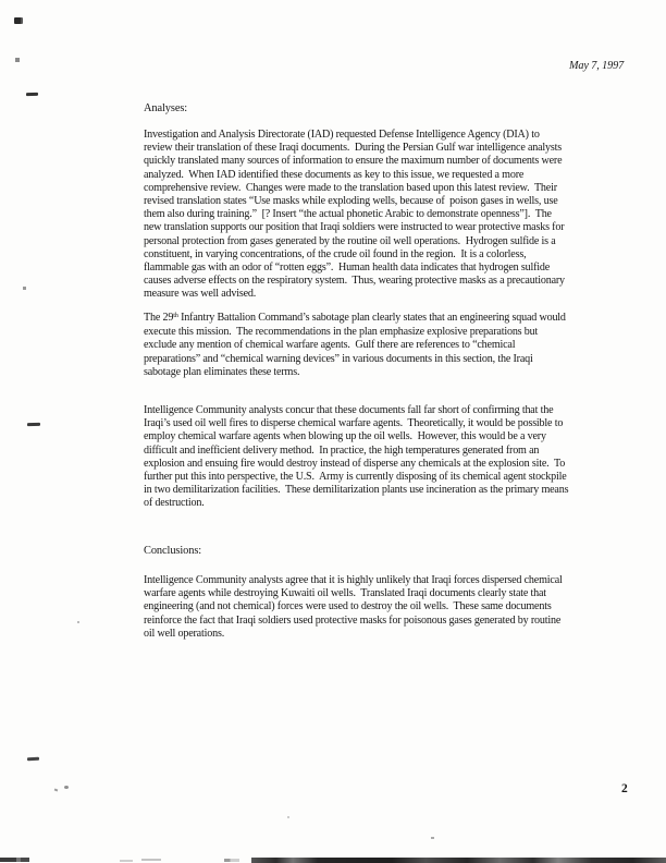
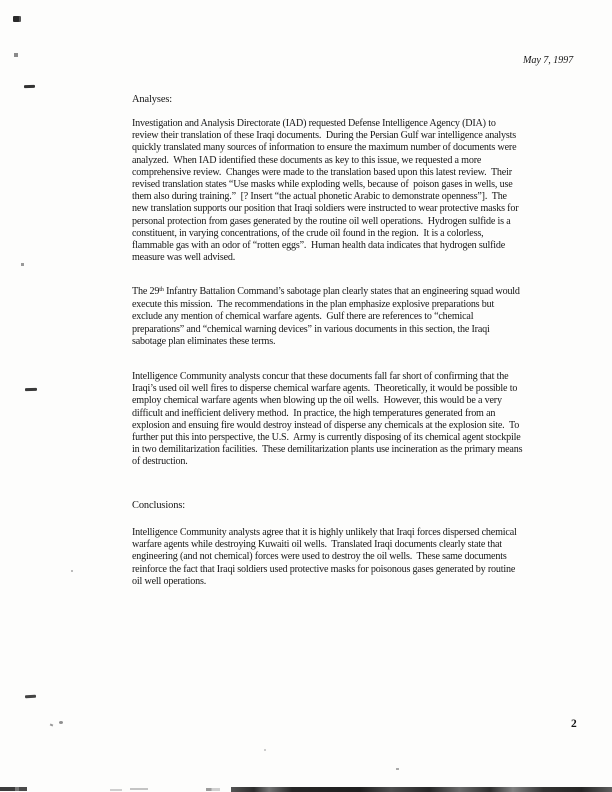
  May 7, 1997
  Analyses:
  Investigation and Analysis Directorate (IAD) requested Defense Intelligence Agency (DIA) to
  review their translation of these Iraqi documents. During the Persian Gulf war intelligence analysts
  quickly translated many sources of information to ensure the maximum number of documents were
  analyzed. When IAD identified these documents as key to this issue, we requested a more
  comprehensive review. Changes were made to the translation based upon this latest review. Their
  revised translation states “Use masks while exploding wells, because of poison gases in wells, use
  them also during training.” [? Insert “the actual phonetic Arabic to demonstrate openness”]. The
  new translation supports our position that Iraqi soldiers were instructed to wear protective masks for
  personal protection from gases generated by the routine oil well operations. Hydrogen sulfide is a
  constituent, in varying concentrations, of the crude oil found in the region. It is a colorless,
  flammable gas with an odor of “rotten eggs”. Human health data indicates that hydrogen sulfide
- causes adverse effects on the respiratory system. Thus, wearing protective masks as a precautionary
  measure was well advised.
  The 29 Infantry Battalion Command’s sabotage plan clearly states that an engineering squad would
  execute this mission. The recommendations in the plan emphasize explosive preparations but
  exclude any mention of chemical warfare agents. Gulf there are references to “chemical
  preparations” and “chemical warning devices” in various documents in this section, the Iraqi
  sabotage plan eliminates these terms.
  Intelligence Community analysts concur that these documents fall far short of confirming that the
  Iraqi’s used oil well fires to disperse chemical warfare agents. Theoretically, it would be possible to
  employ chemical warfare agents when blowing up the oil wells. However, this would be a very
  difficult and inefficient delivery method. In practice, the high temperatures generated from an
  explosion and ensuing fire would destroy instead of disperse any chemicals at the explosion site. To
  further put this into perspective, the U.S. Army is currently disposing of its chemical agent stockpile
  in two demilitarization facilities. These demilitarization plants use incineration as the primary means
  of destruction.
  Conclusions:
  Intelligence Community analysts agree that it is highly unlikely that Iraqi forces dispersed chemical
  warfare agents while destroying Kuwaiti oil wells. Translated Iraqi documents clearly state that
  engineering (and not chemical) forces were used to destroy the oil wells. These same documents
  reinforce the fact that Iraqi soldiers used protective masks for poisonous gases generated by routine
  oil well operations.
  2
